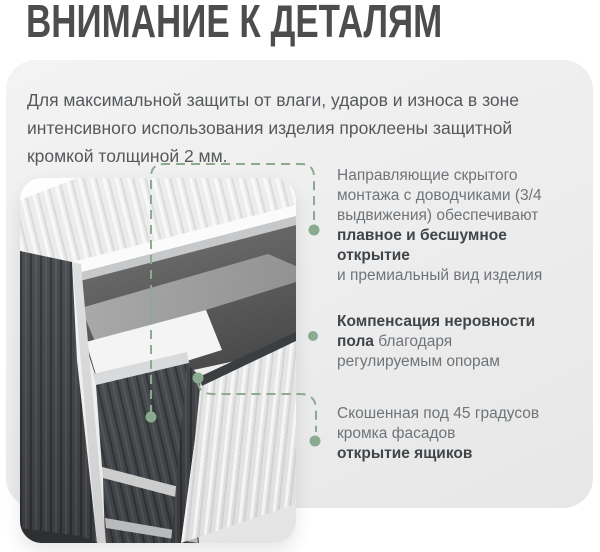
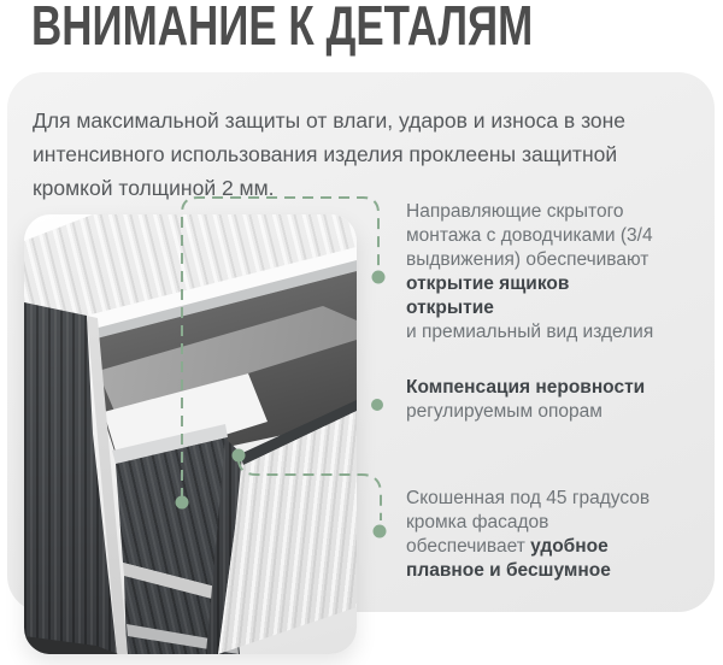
  ВНИМАНИЕ К ДЕТАЛЯМ
  Для максимальной защиты от влаги, ударов и износа в зоне
  интенсивного использования изделия проклеены защитной
  кромкой толщиной 2 мм.
  Направляющие скрытого
  монтажа с доводчиками (3/4
  выдвижения) обеспечивают
- плавное и бесшумное
+ открытие ящиков
  открытие
  и премиальный вид изделия
  Компенсация неровности
- пола благодаря
  регулируемым опорам
  Скошенная под 45 градусов
  кромка фасадов
+ обеспечивает удобное
- открытие ящиков
+ плавное и бесшумное
